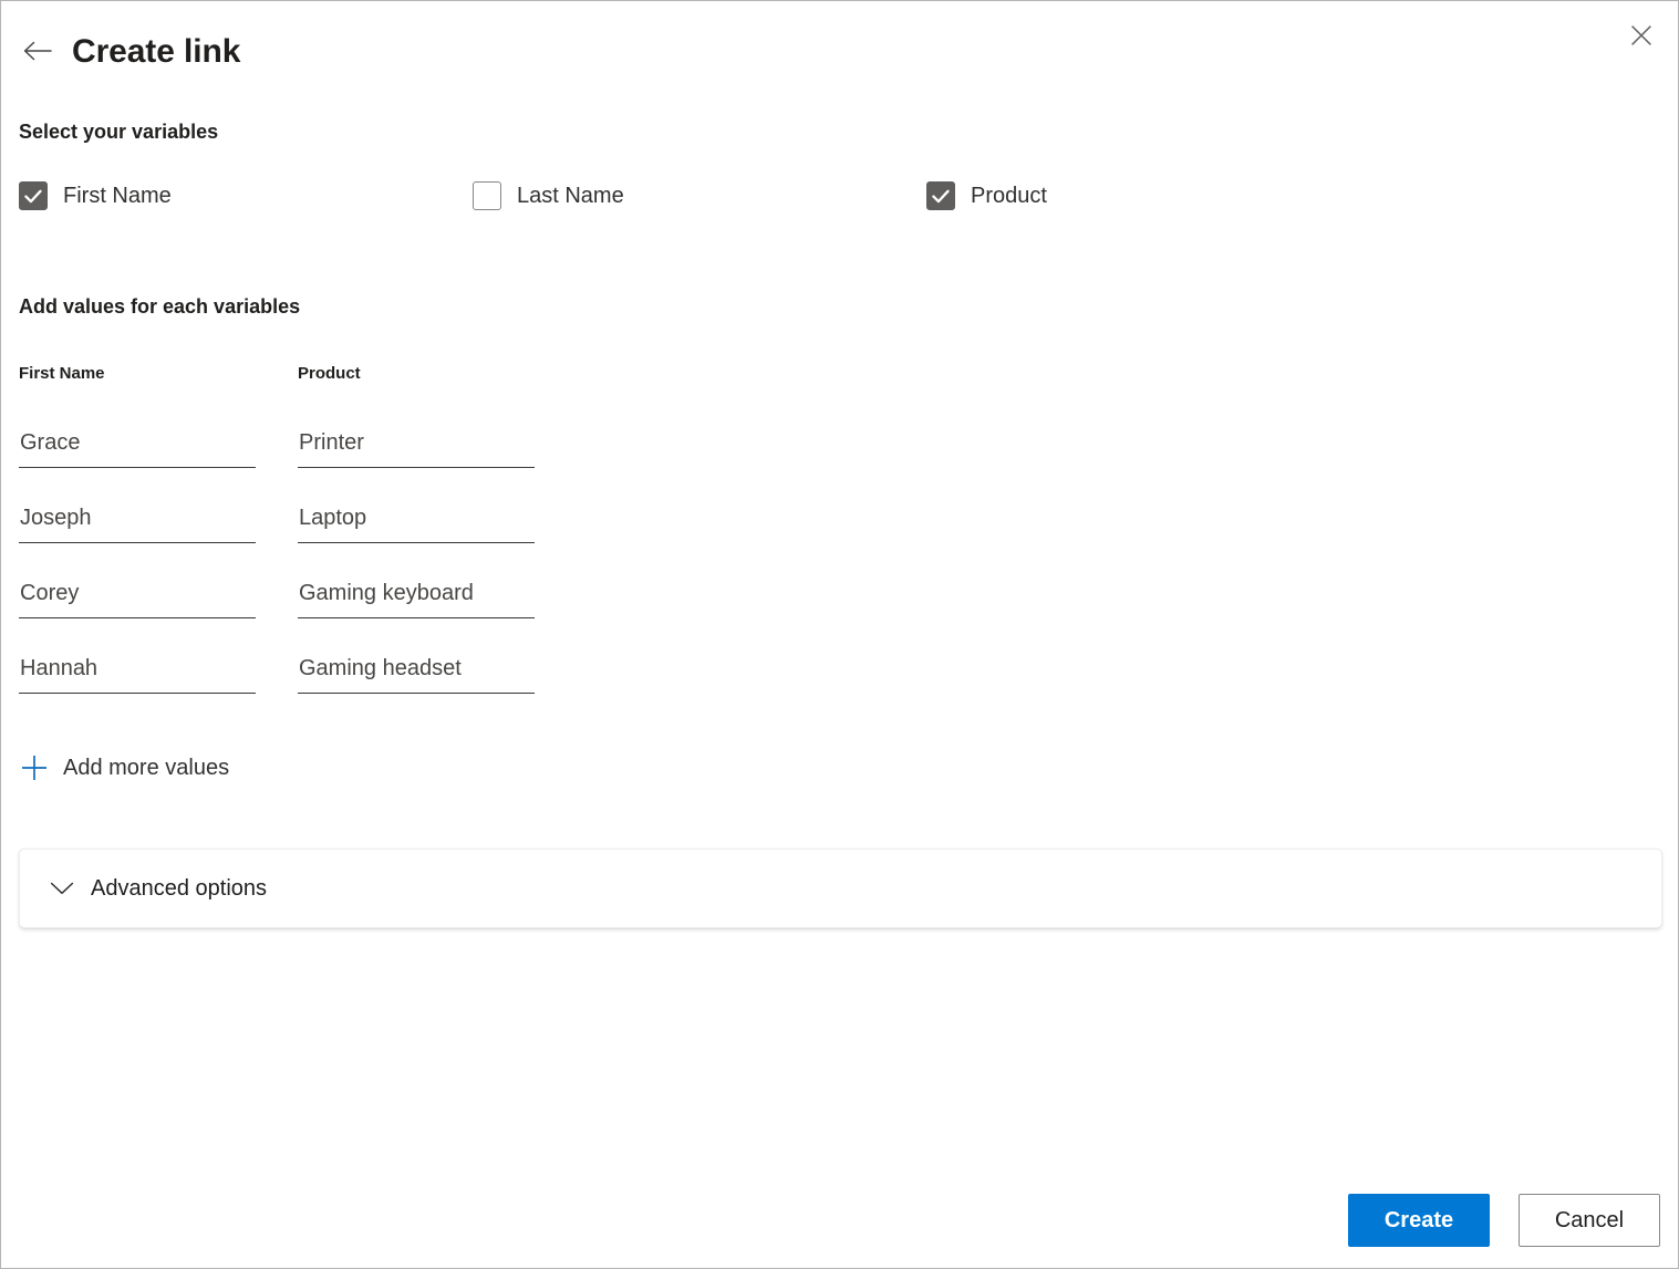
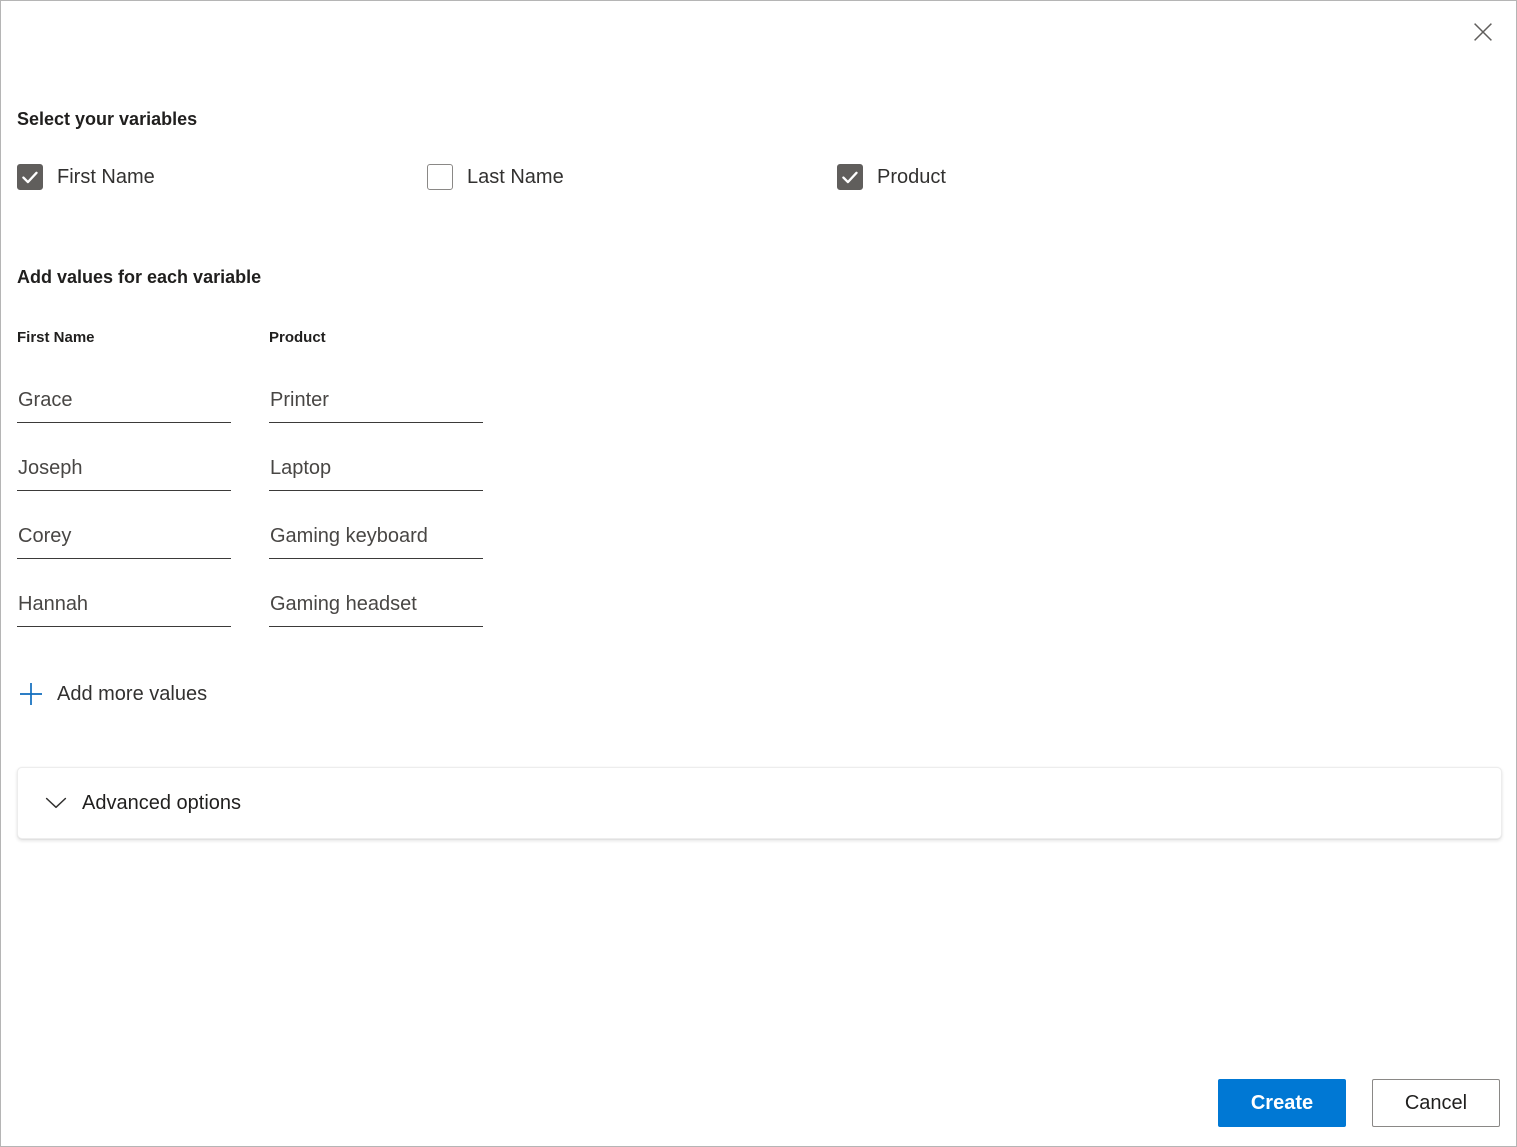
- Create link
  Select your variables
  First Name
  Last Name
  Product
- Add values for each variables
+ Add values for each variable
  First Name
  Product
  Grace
  Printer
  Joseph
  Laptop
  Corey
  Gaming keyboard
  Hannah
  Gaming headset
  Add more values
  Advanced options
  Create
  Cancel
